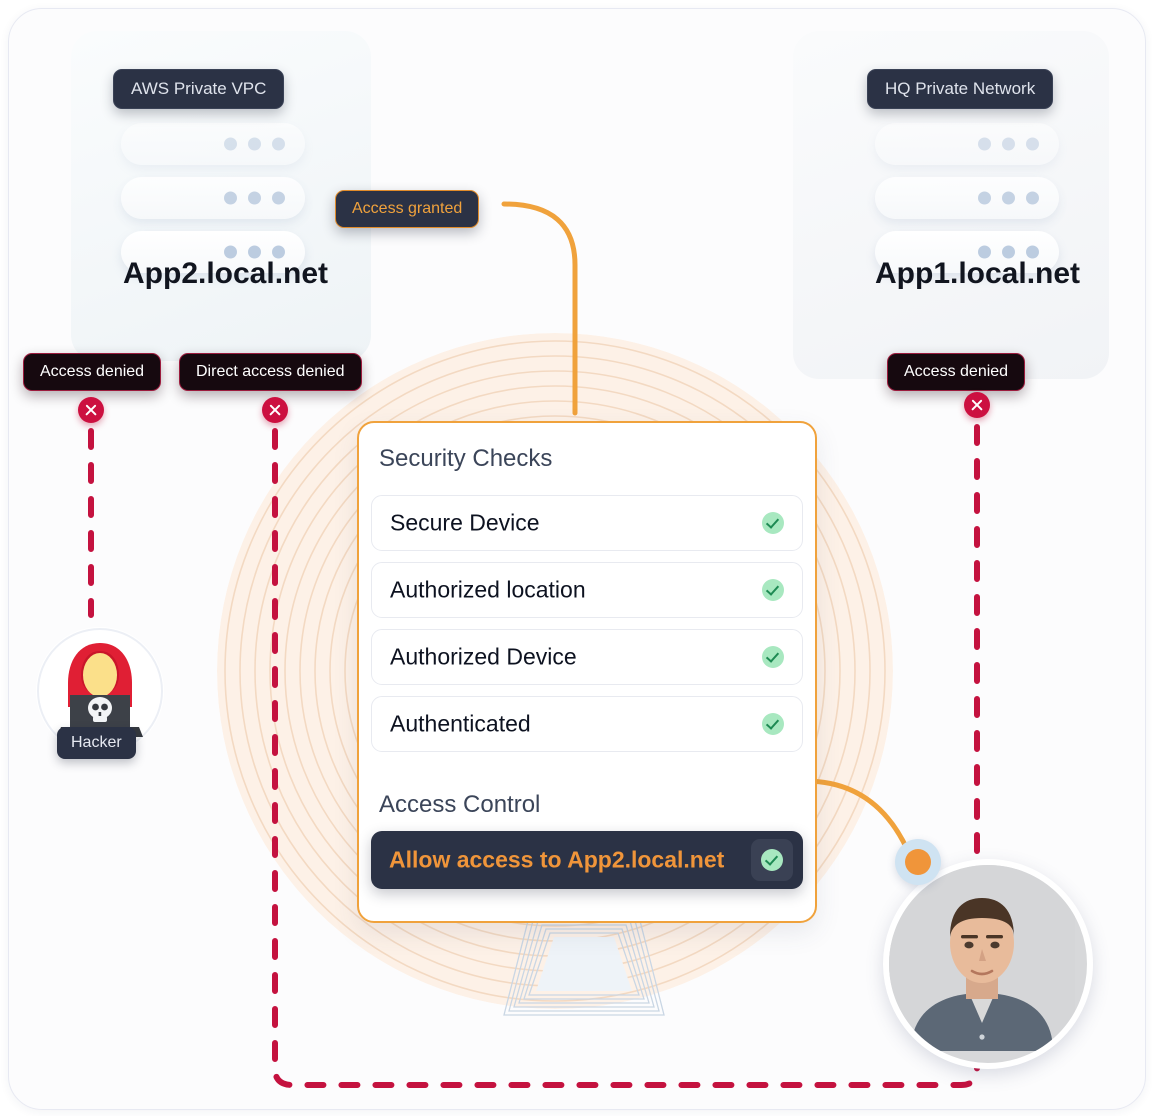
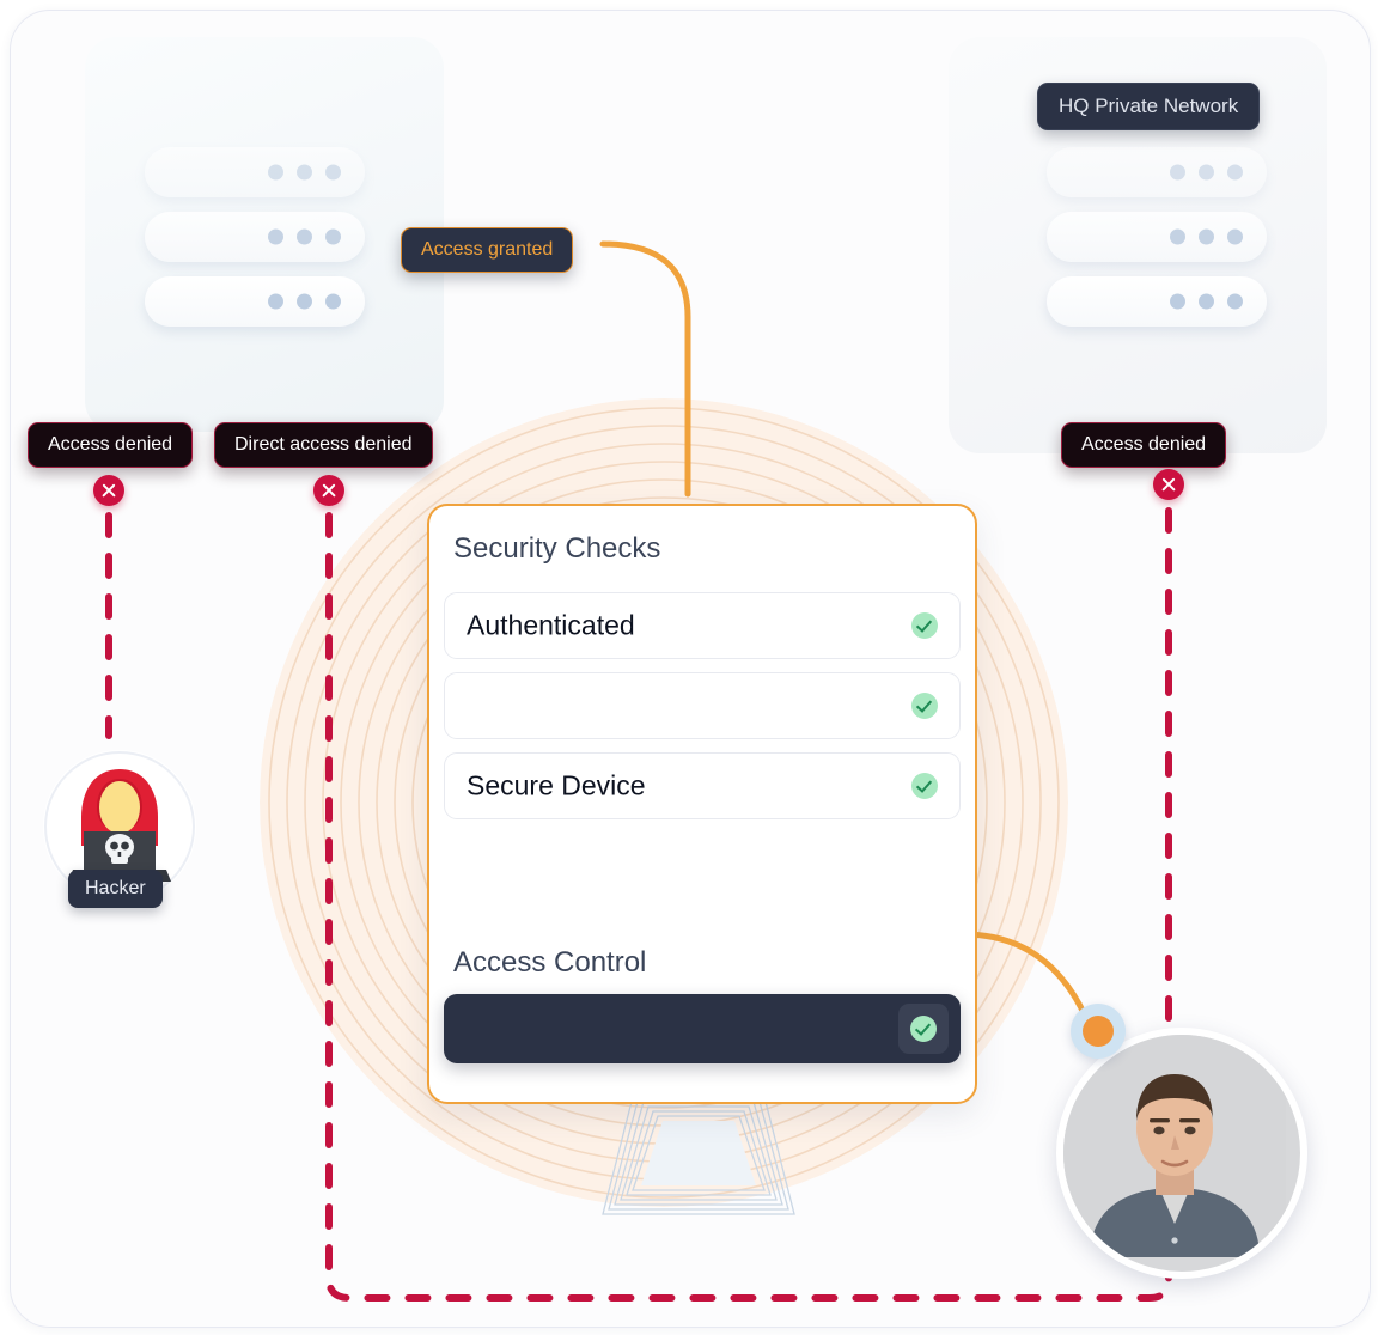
- AWS Private VPC
- App2.local.net
  HQ Private Network
- App1.local.net
  Access granted
  Access denied
  Direct access denied
  Access denied
  Hacker
  Security Checks
- Secure Device
+ Authenticated
- Authorized location
- Authorized Device
- Authenticated
+ Secure Device
  Access Control
- Allow access to App2.local.net
